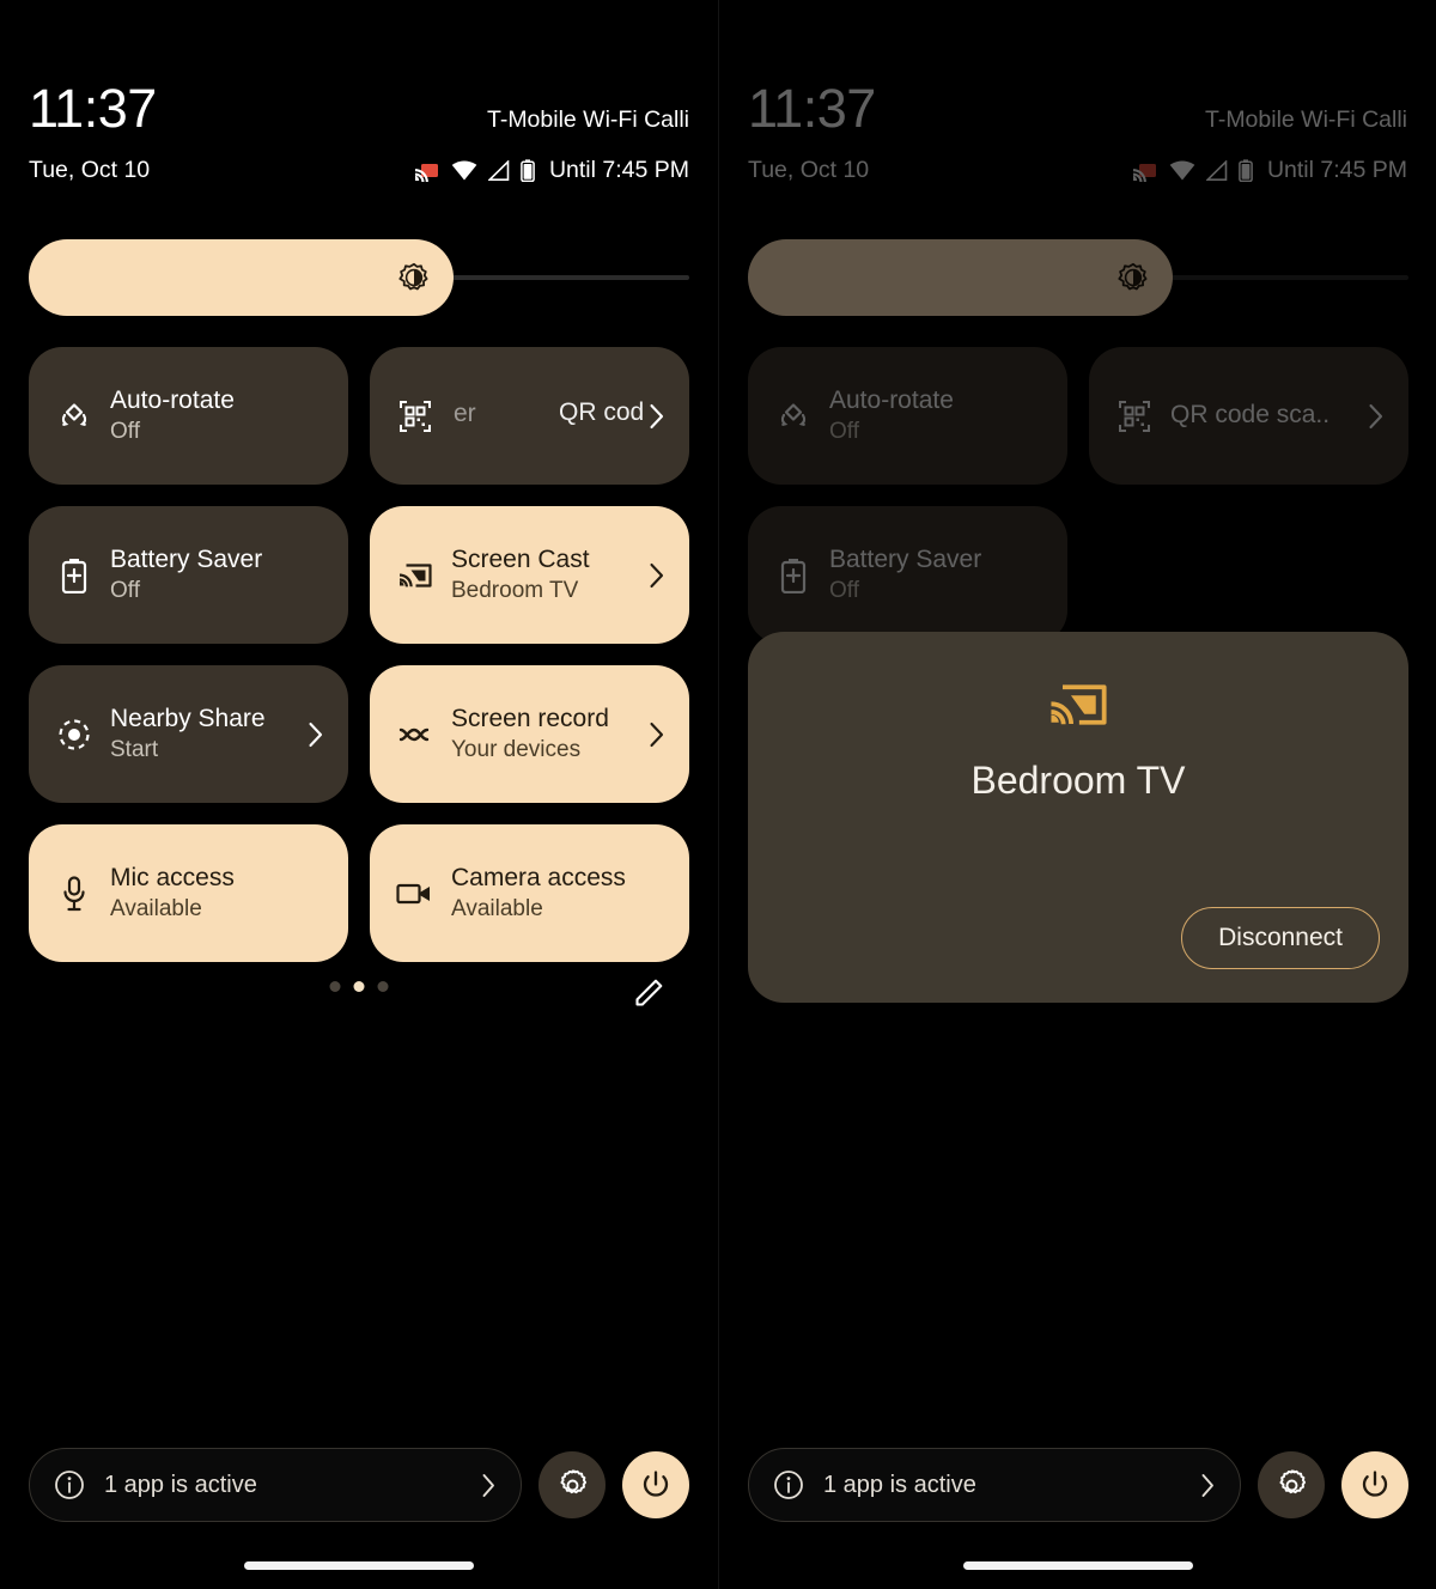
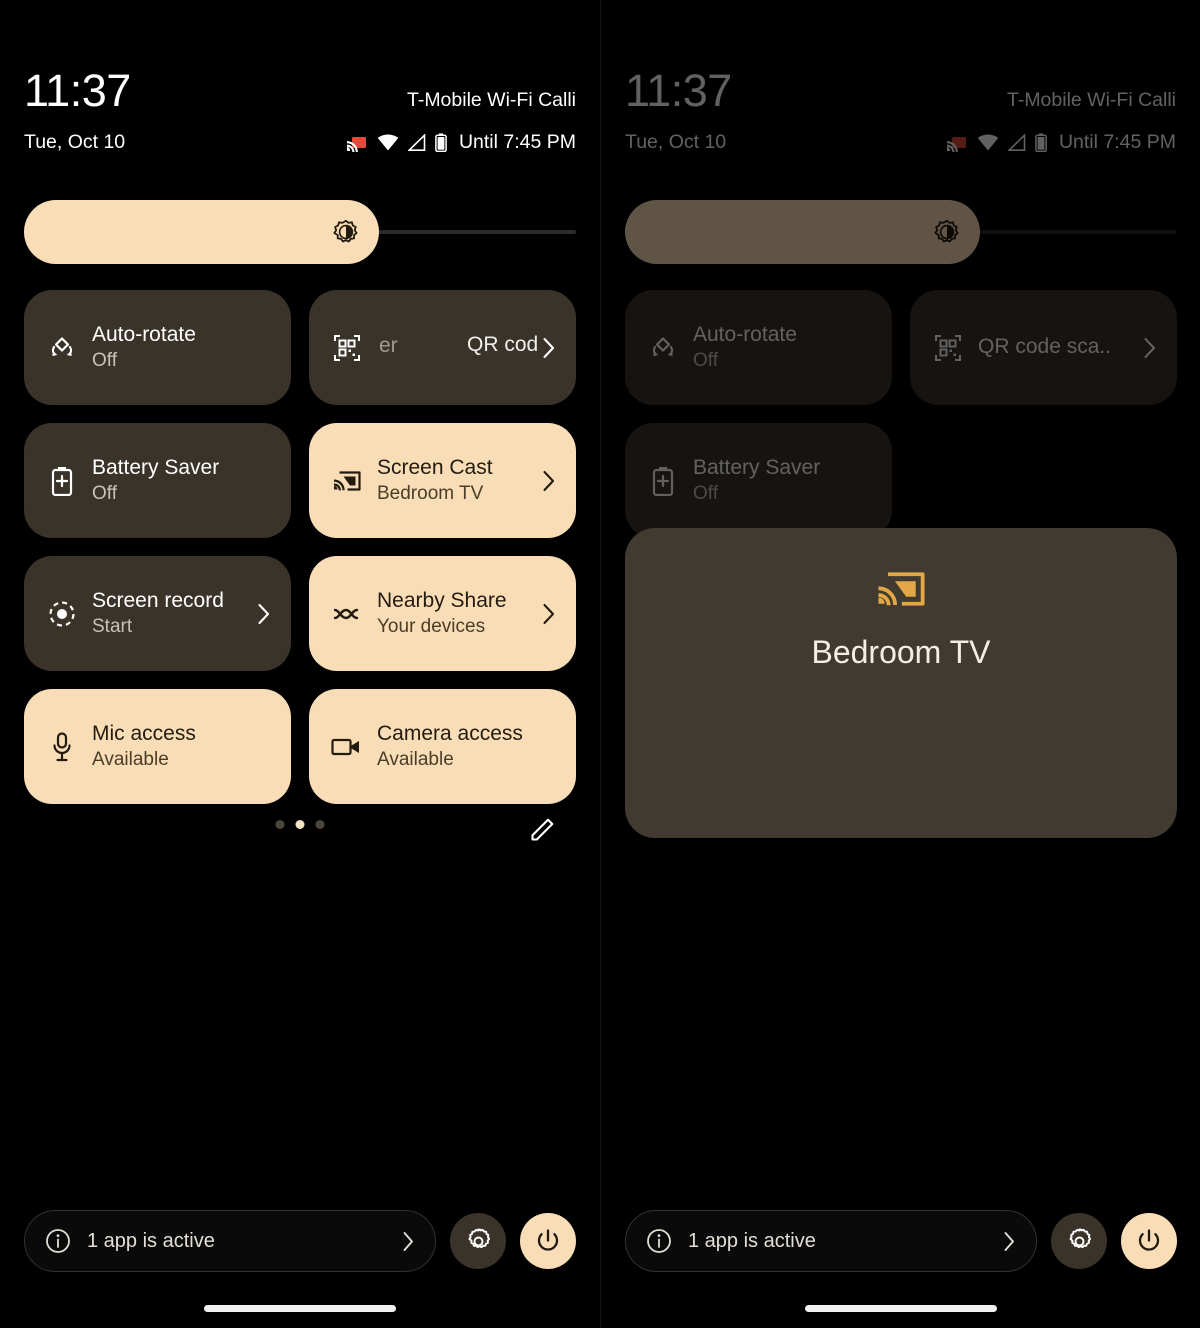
  11:37
  T-Mobile Wi-Fi Calli
  Tue, Oct 10
  Until 7:45 PM
  Auto-rotate
  Off
  er
  QR cod
  Battery Saver
  Off
  Screen Cast
  Bedroom TV
- Nearby Share
+ Screen record
  Start
- Screen record
+ Nearby Share
  Your devices
  Mic access
  Available
  Camera access
  Available
  1 app is active
  11:37
  T-Mobile Wi-Fi Calli
  Tue, Oct 10
  Until 7:45 PM
  Auto-rotate
  Off
  QR code sca..
  Battery Saver
  Off
  Bedroom TV
- Disconnect
  1 app is active
